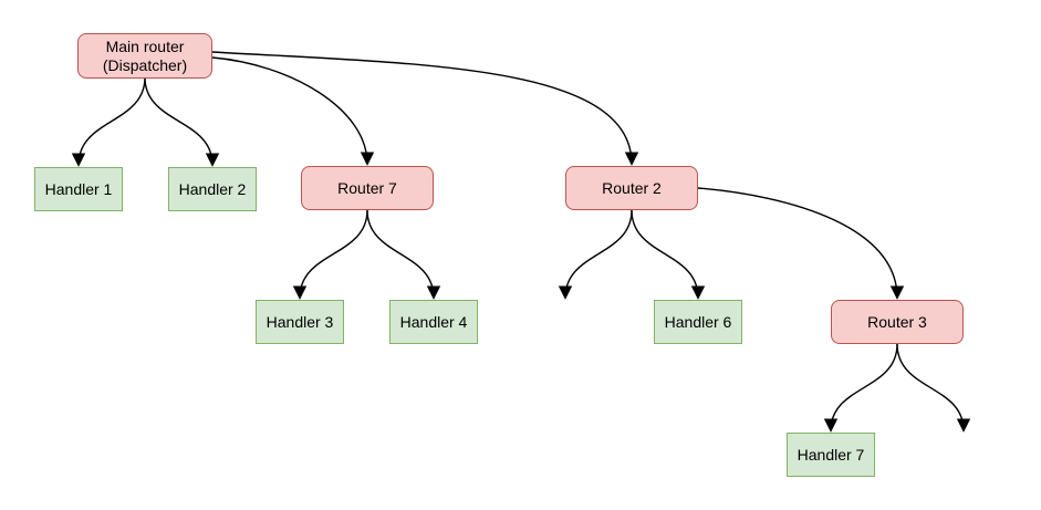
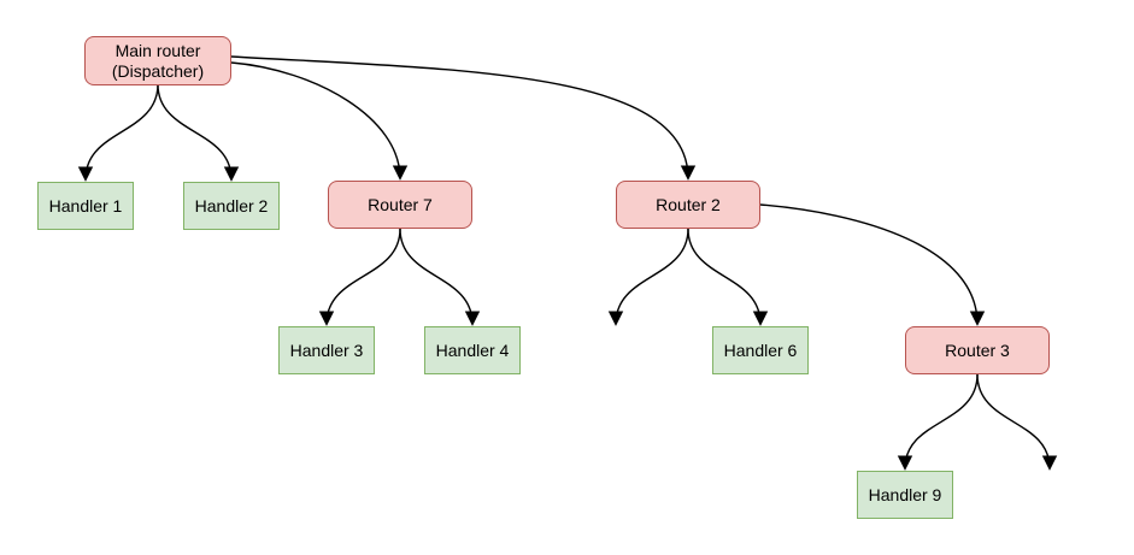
  Main router
  (Dispatcher)
  Handler 1
  Handler 2
  Router 7
  Router 2
  Handler 3
  Handler 4
  Handler 6
  Router 3
- Handler 7
+ Handler 9
